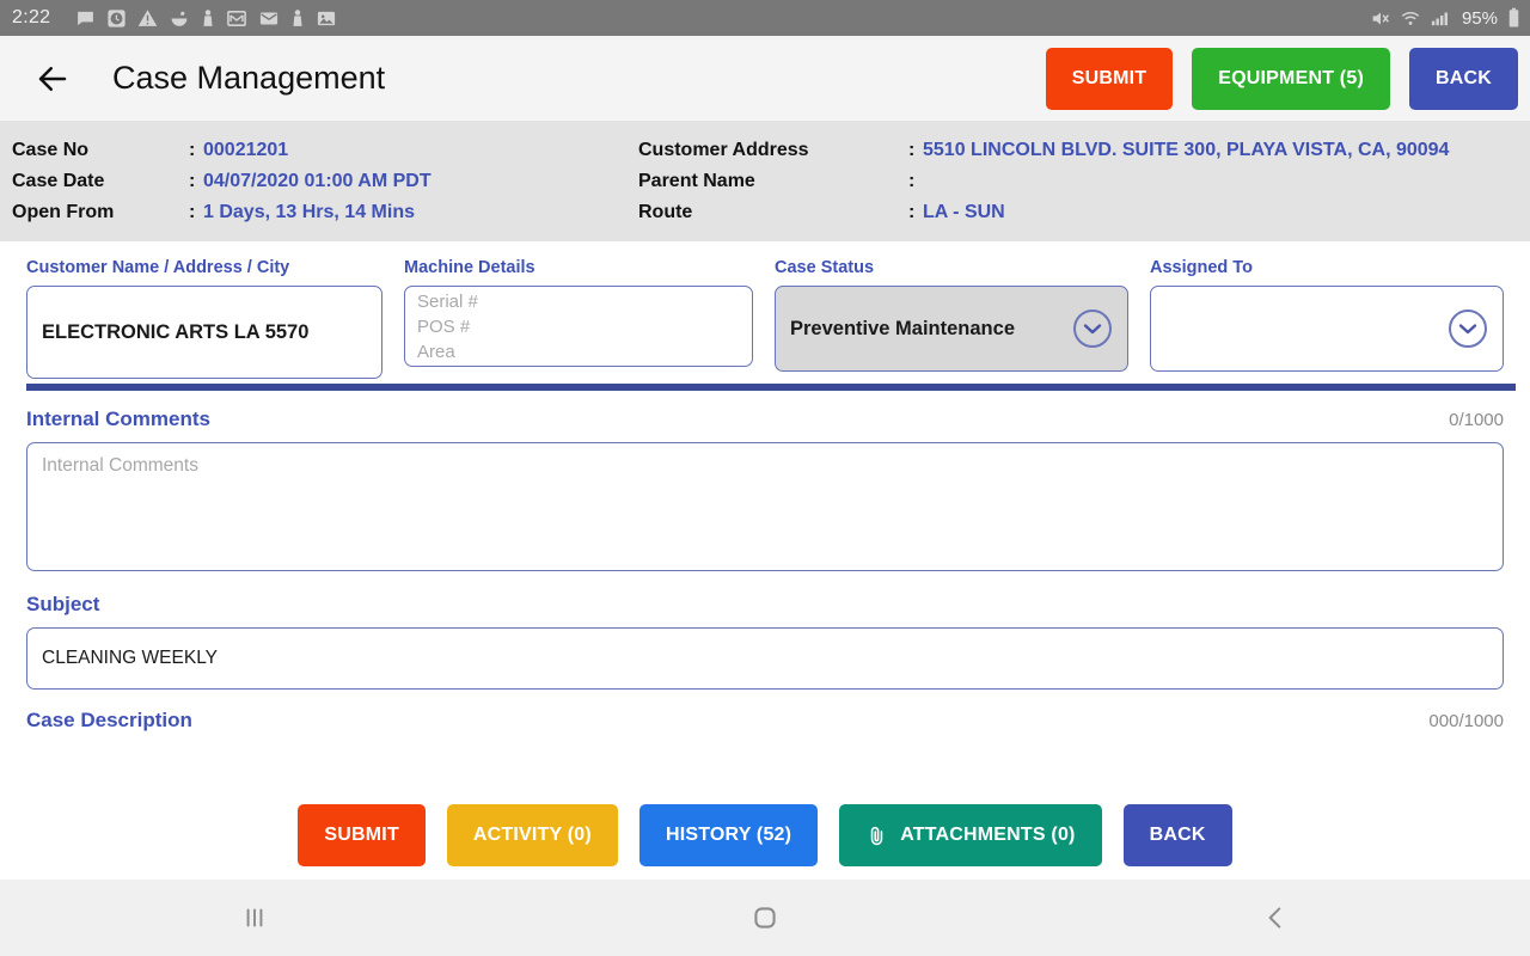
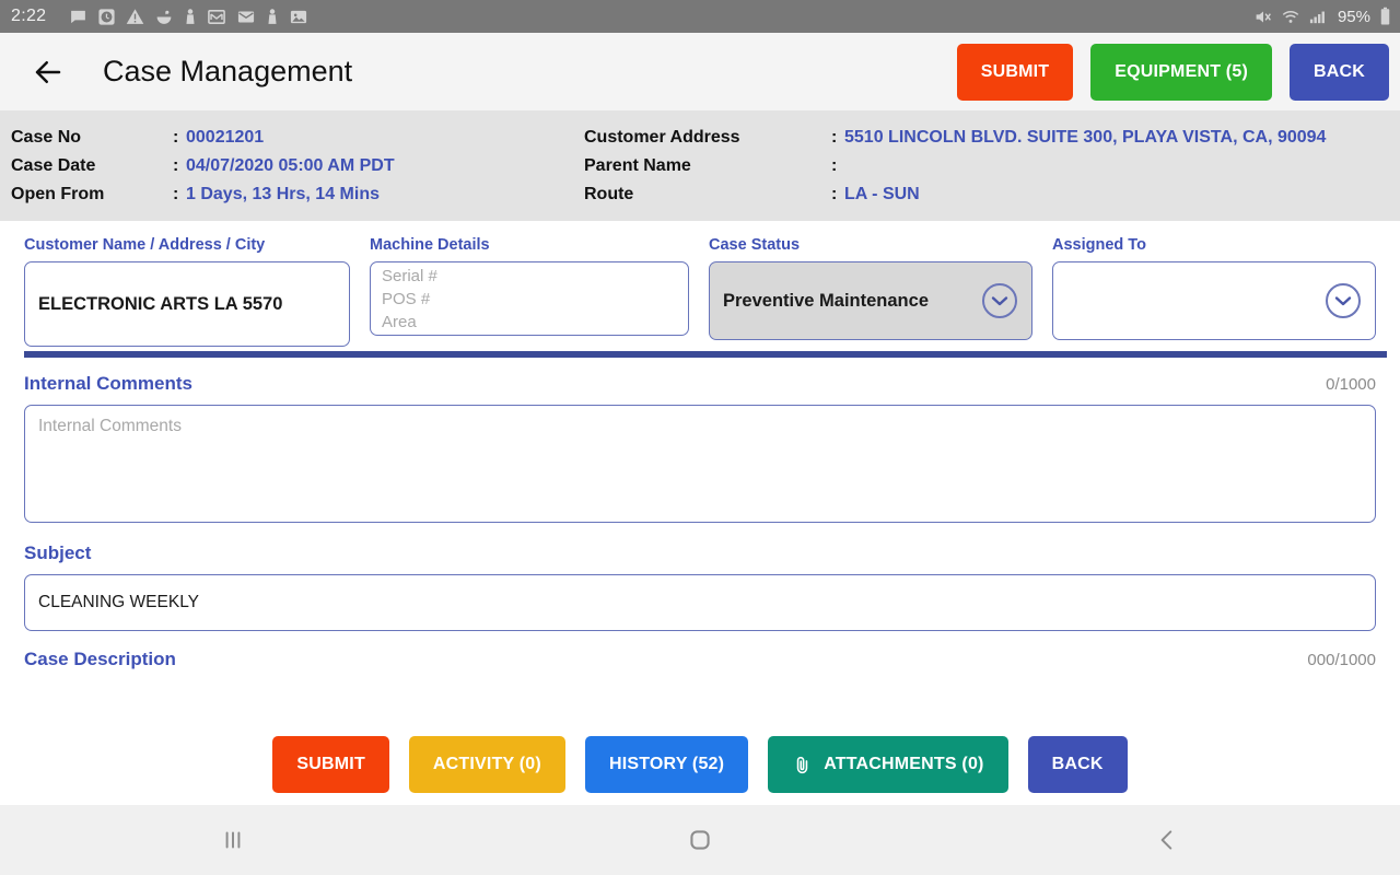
  2:22
  95%
  Case Management
  SUBMIT
  EQUIPMENT (5)
  BACK
  Case No
  Case Date
  Open From
  : 00021201
- : 04/07/2020 01:00 AM PDT
+ : 04/07/2020 05:00 AM PDT
  : 1 Days, 13 Hrs, 14 Mins
  Customer Address
  Parent Name
  Route
  : 5510 LINCOLN BLVD. SUITE 300, PLAYA VISTA, CA, 90094
  :
  : LA - SUN
  Customer Name / Address / City
  ELECTRONIC ARTS LA 5570
  Machine Details
  Serial #
  POS #
  Area
  Case Status
  Preventive Maintenance
  Assigned To
  Internal Comments
  0/1000
  Internal Comments
  Subject
  CLEANING WEEKLY
  Case Description
  000/1000
  SUBMIT
  ACTIVITY (0)
  HISTORY (52)
  ATTACHMENTS (0)
  BACK
